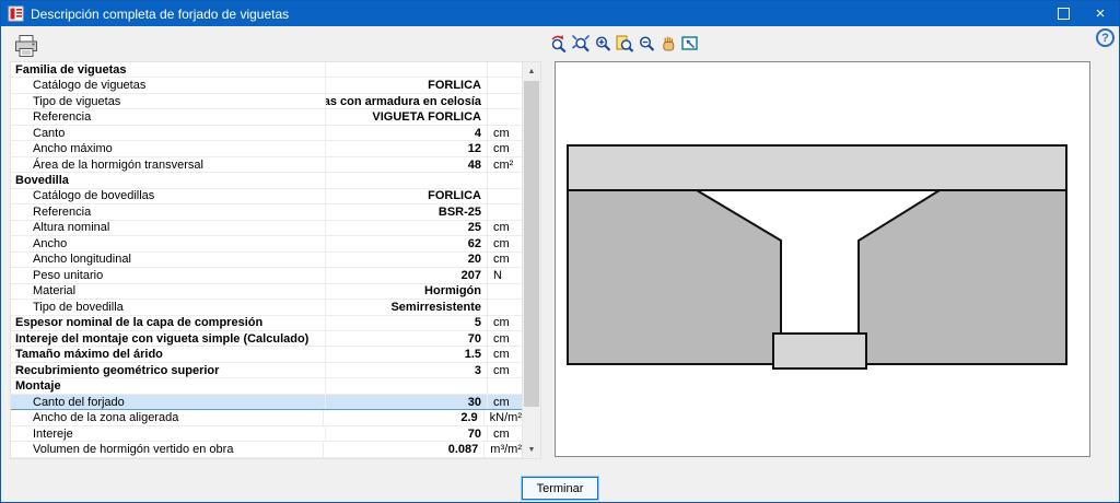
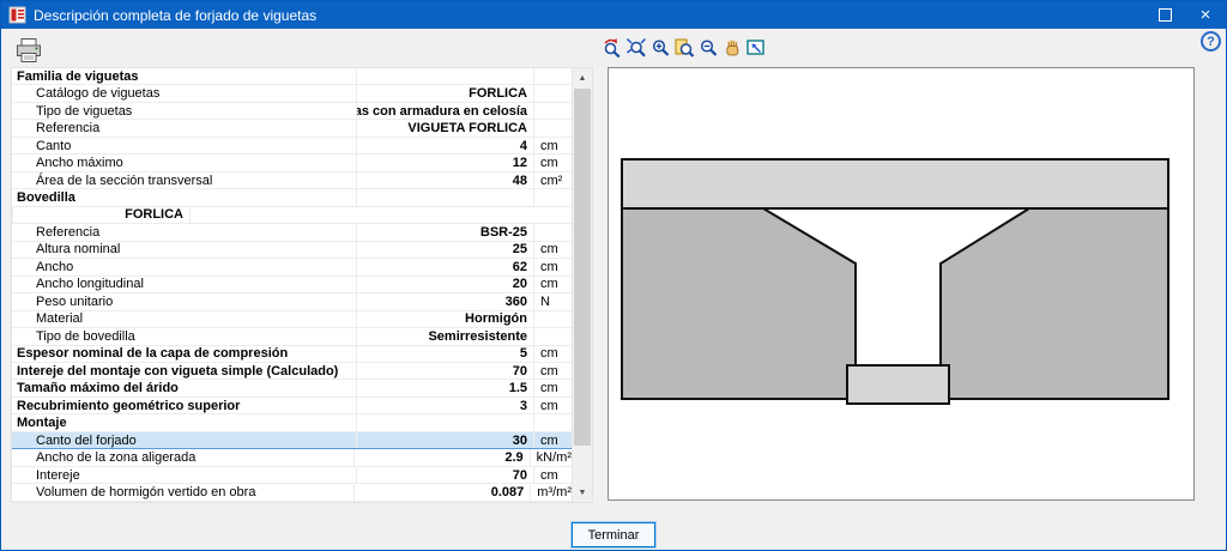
  Descripción completa de forjado de viguetas
  ×
  ?
  Familia de viguetas
  Catálogo de viguetas
  FORLICA
  Tipo de viguetas
  as con armadura en celosía
  Referencia
  VIGUETA FORLICA
  Canto
  4
  cm
  Ancho máximo
  12
  cm
- Área de la hormigón transversal
+ Área de la sección transversal
  48
  cm²
  Bovedilla
- Catálogo de bovedillas
  FORLICA
  Referencia
  BSR-25
  Altura nominal
  25
  cm
  Ancho
  62
  cm
  Ancho longitudinal
  20
  cm
  Peso unitario
- 207
+ 360
  N
  Material
  Hormigón
  Tipo de bovedilla
  Semirresistente
  Espesor nominal de la capa de compresión
  5
  cm
  Intereje del montaje con vigueta simple (Calculado)
  70
  cm
  Tamaño máximo del árido
  1.5
  cm
  Recubrimiento geométrico superior
  3
  cm
  Montaje
  Canto del forjado
  30
  cm
  Ancho de la zona aligerada
  2.9
  kN/m²
  Intereje
  70
  cm
  Volumen de hormigón vertido en obra
  0.087
  m³/m²
  Terminar
